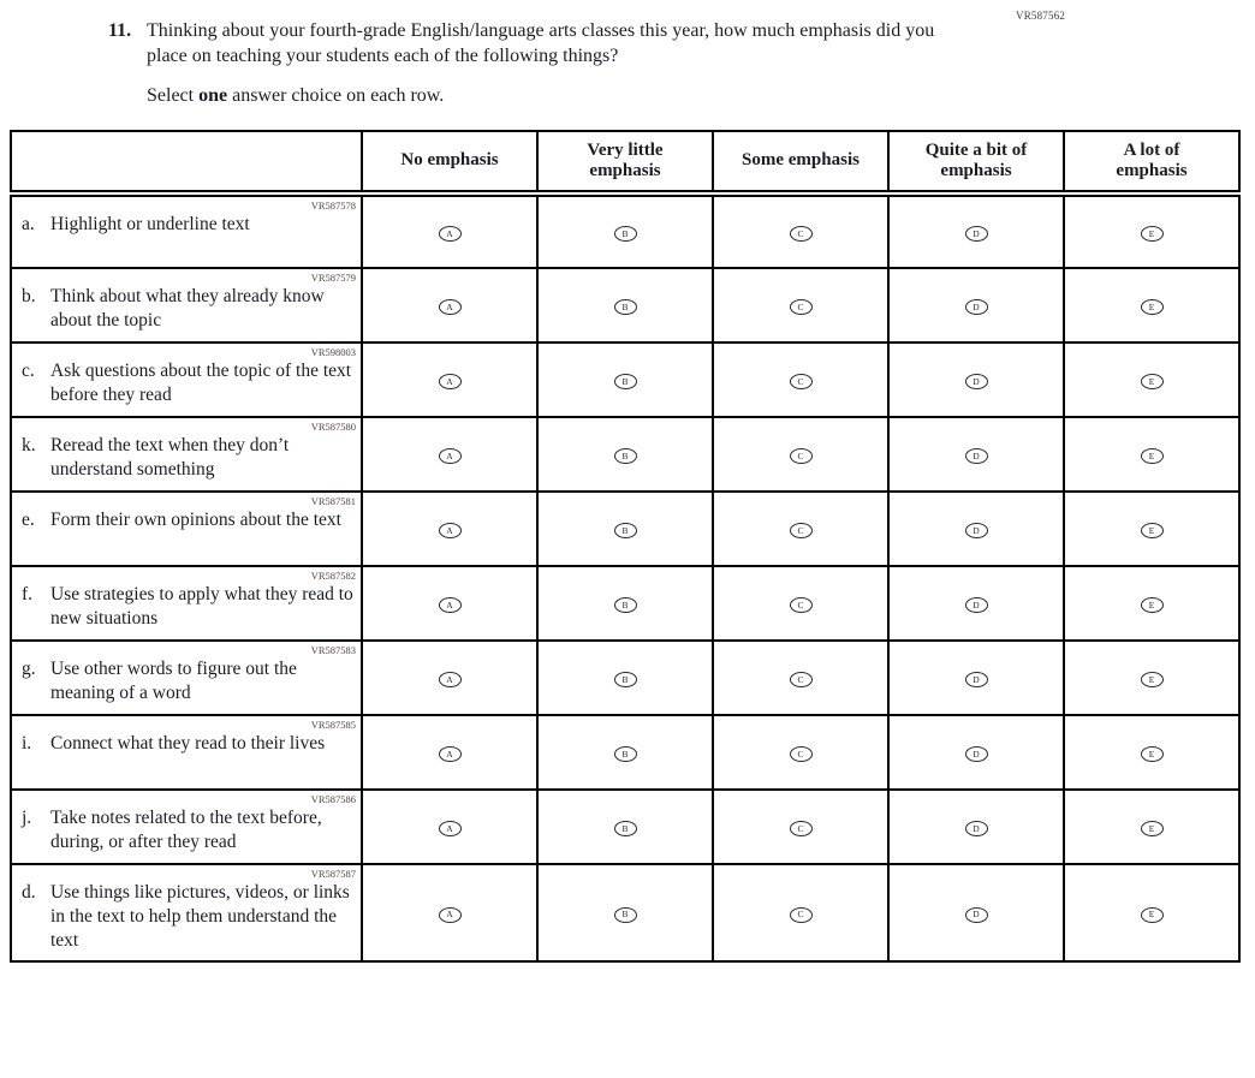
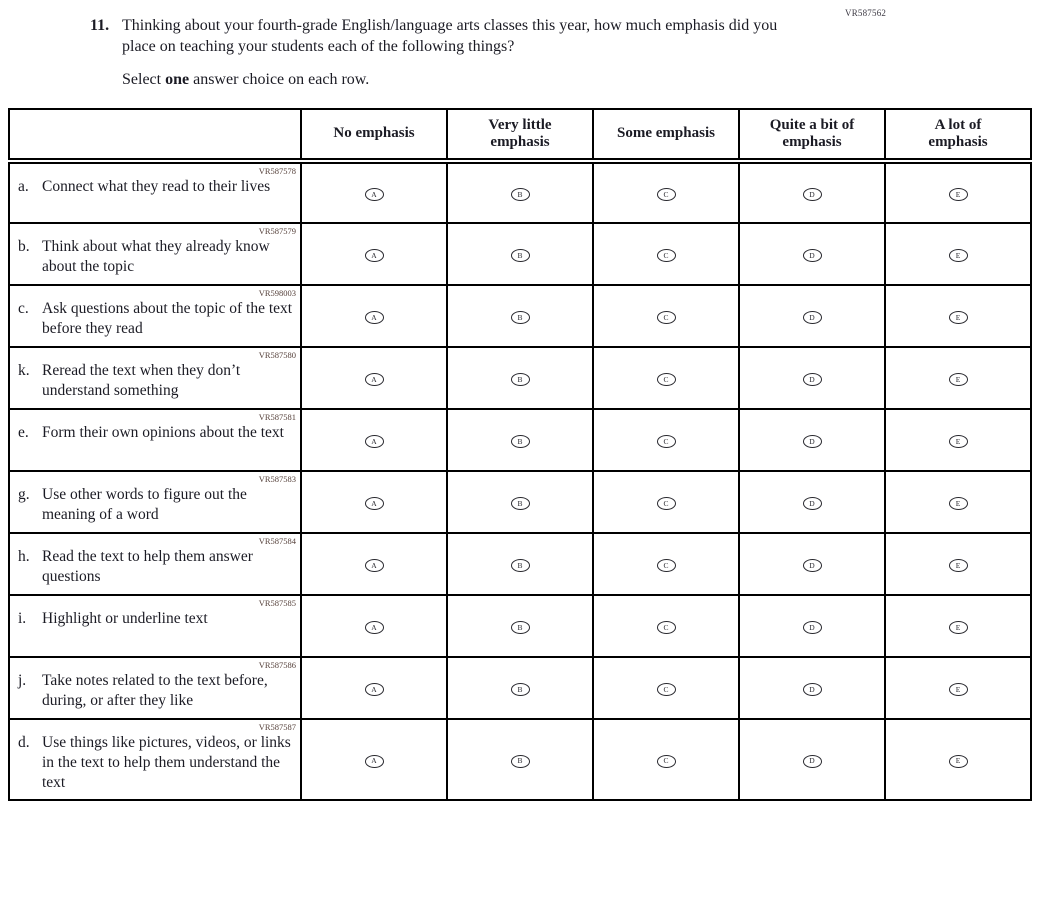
  VR587562
  11.
  Thinking about your fourth-grade English/language arts classes this year, how much emphasis did you place on teaching your students each of the following things?
  Select one answer choice on each row.
  	No emphasis	Very little emphasis	Some emphasis	Quite a bit of emphasis	A lot of emphasis
- VR587578a. Highlight or underline text	A	B	C	D	E
+ VR587578a. Connect what they read to their lives	A	B	C	D	E
  VR587579b. Think about what they already know about the topic	A	B	C	D	E
  VR598003c. Ask questions about the topic of the text before they read	A	B	C	D	E
  VR587580k. Reread the text when they don’t understand something	A	B	C	D	E
  VR587581e. Form their own opinions about the text	A	B	C	D	E
- VR587582f. Use strategies to apply what they read to new situations	A	B	C	D	E
  VR587583g. Use other words to figure out the meaning of a word	A	B	C	D	E
+ VR587584h. Read the text to help them answer questions	A	B	C	D	E
- VR587585i. Connect what they read to their lives	A	B	C	D	E
+ VR587585i. Highlight or underline text	A	B	C	D	E
- VR587586j. Take notes related to the text before, during, or after they read	A	B	C	D	E
+ VR587586j. Take notes related to the text before, during, or after they like	A	B	C	D	E
  VR587587d. Use things like pictures, videos, or links in the text to help them understand the text	A	B	C	D	E
